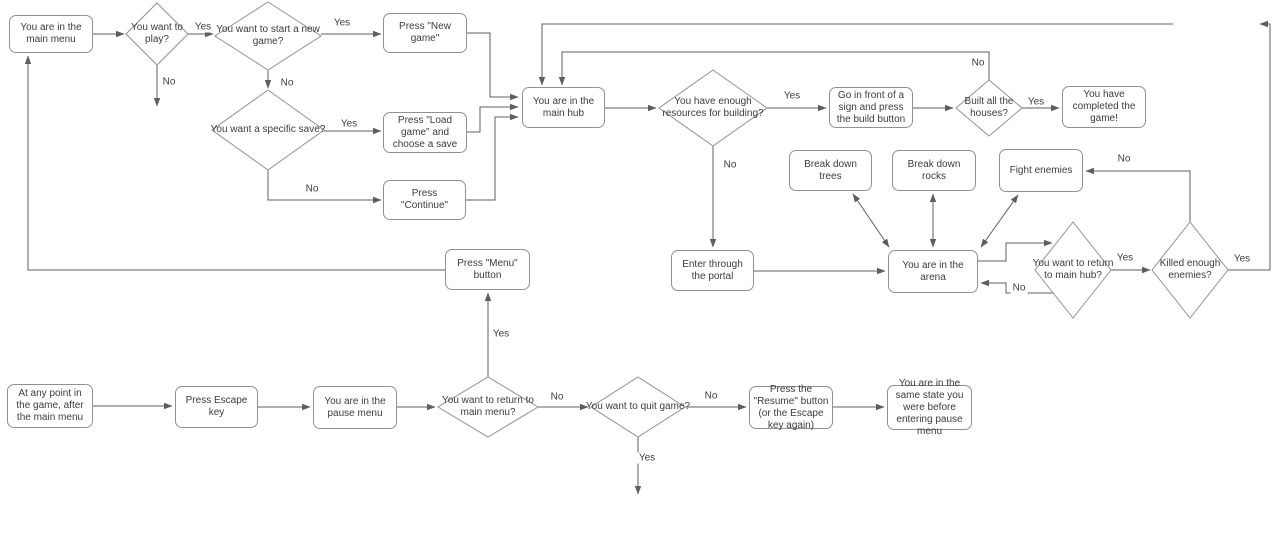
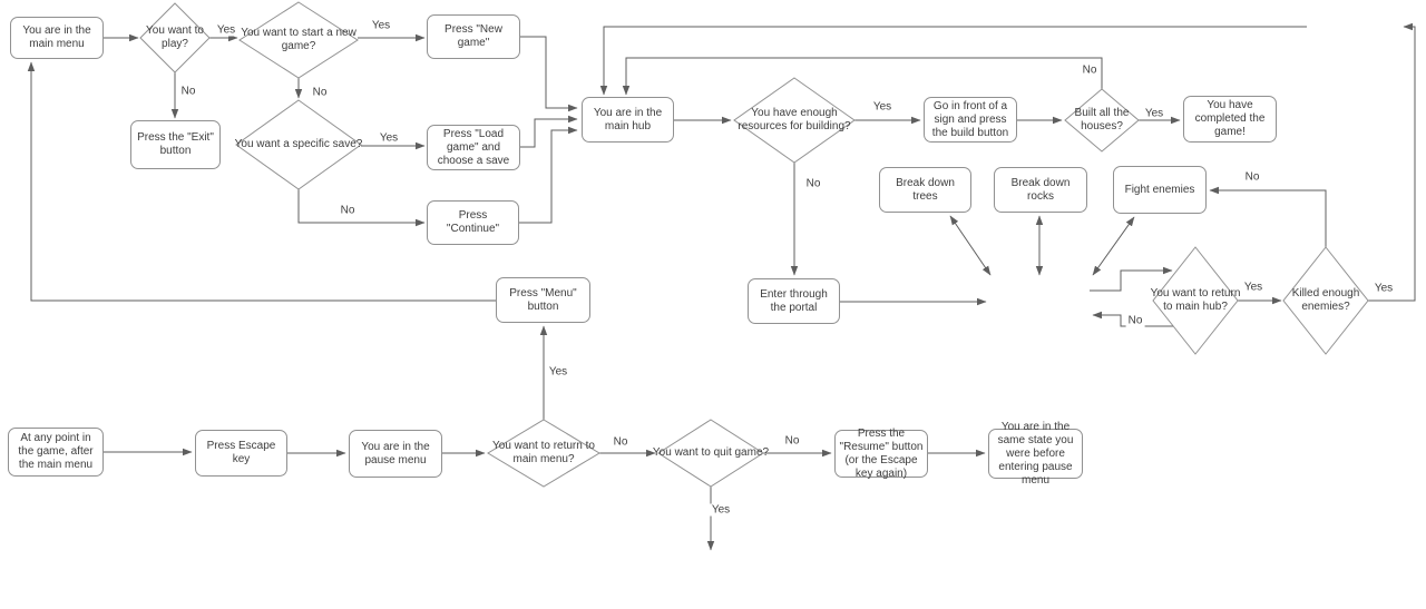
  You are in the main menu
+ Press the "Exit" button
  Press "New game"
  Press "Load game" and choose a save
  Press "Continue"
  You are in the main hub
  Go in front of a sign and press the build button
  You have completed the game!
  Break down trees
  Break down rocks
  Fight enemies
  Enter through the portal
- You are in the arena
  Press "Menu" button
  At any point in the game, after the main menu
  Press Escape key
  You are in the pause menu
  Press the "Resume" button (or the Escape key again)
  You are in the same state you were before entering pause menu
  You want to play?
  You want to start a new game?
  You want a specific save?
  You have enough resources for building?
  Built all the houses?
  You want to return to main hub?
  Killed enough enemies?
  You want to return to main menu?
  You want to quit game?
  Yes
  No
  Yes
  No
  Yes
  No
  Yes
  No
  Yes
  No
  No
  Yes
  Yes
  No
  Yes
  No
  No
  Yes
